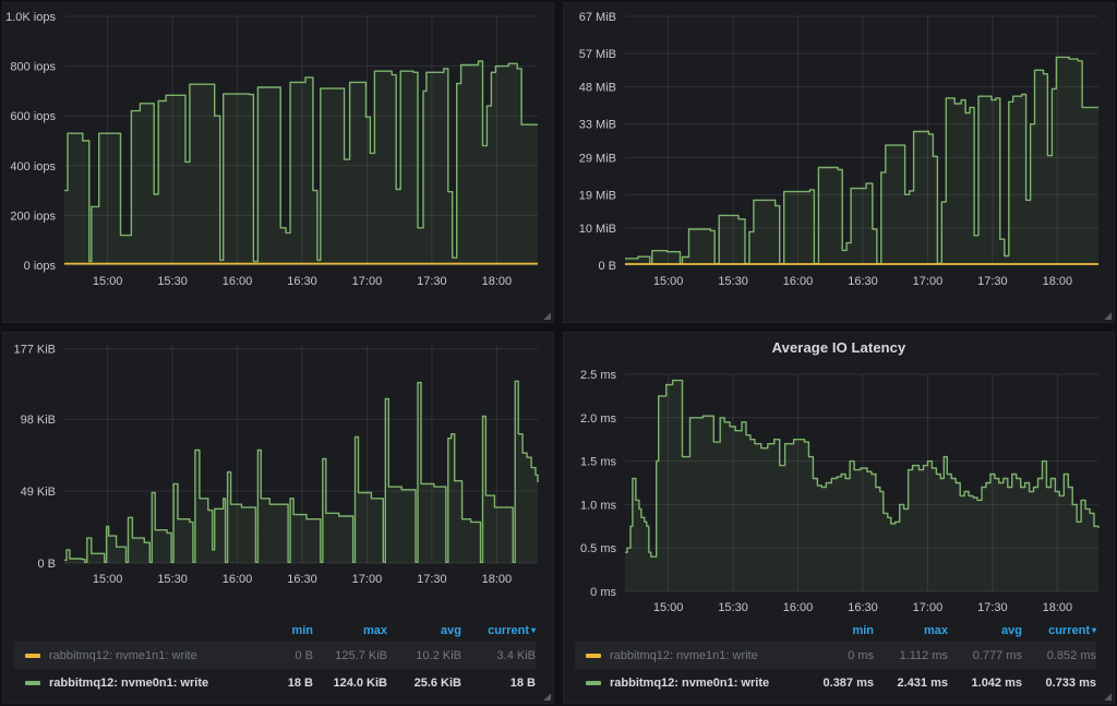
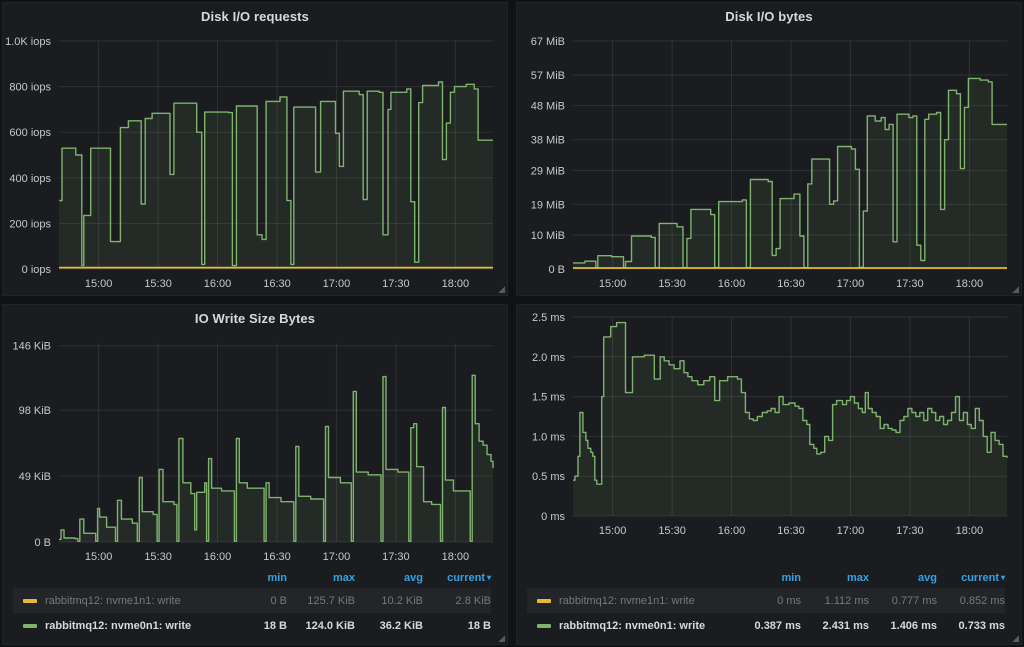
+ Disk I/O requests
  0 iops
  200 iops
  400 iops
  600 iops
  800 iops
  1.0K iops
  15:00
  15:30
  16:00
  16:30
  17:00
  17:30
  18:00
+ Disk I/O bytes
  0 B
  10 MiB
  19 MiB
  29 MiB
- 33 MiB
+ 38 MiB
  48 MiB
  57 MiB
  67 MiB
  15:00
  15:30
  16:00
  16:30
  17:00
  17:30
  18:00
+ IO Write Size Bytes
  0 B
  49 KiB
  98 KiB
- 177 KiB
+ 146 KiB
  15:00
  15:30
  16:00
  16:30
  17:00
  17:30
  18:00
  min
  max
  avg
  current ▾
  rabbitmq12: nvme1n1: write
  0 B
  125.7 KiB
  10.2 KiB
- 3.4 KiB
+ 2.8 KiB
  rabbitmq12: nvme0n1: write
  18 B
  124.0 KiB
- 25.6 KiB
+ 36.2 KiB
  18 B
- Average IO Latency
  0 ms
  0.5 ms
  1.0 ms
  1.5 ms
  2.0 ms
  2.5 ms
  15:00
  15:30
  16:00
  16:30
  17:00
  17:30
  18:00
  min
  max
  avg
  current ▾
  rabbitmq12: nvme1n1: write
  0 ms
  1.112 ms
  0.777 ms
  0.852 ms
  rabbitmq12: nvme0n1: write
  0.387 ms
  2.431 ms
- 1.042 ms
+ 1.406 ms
  0.733 ms
